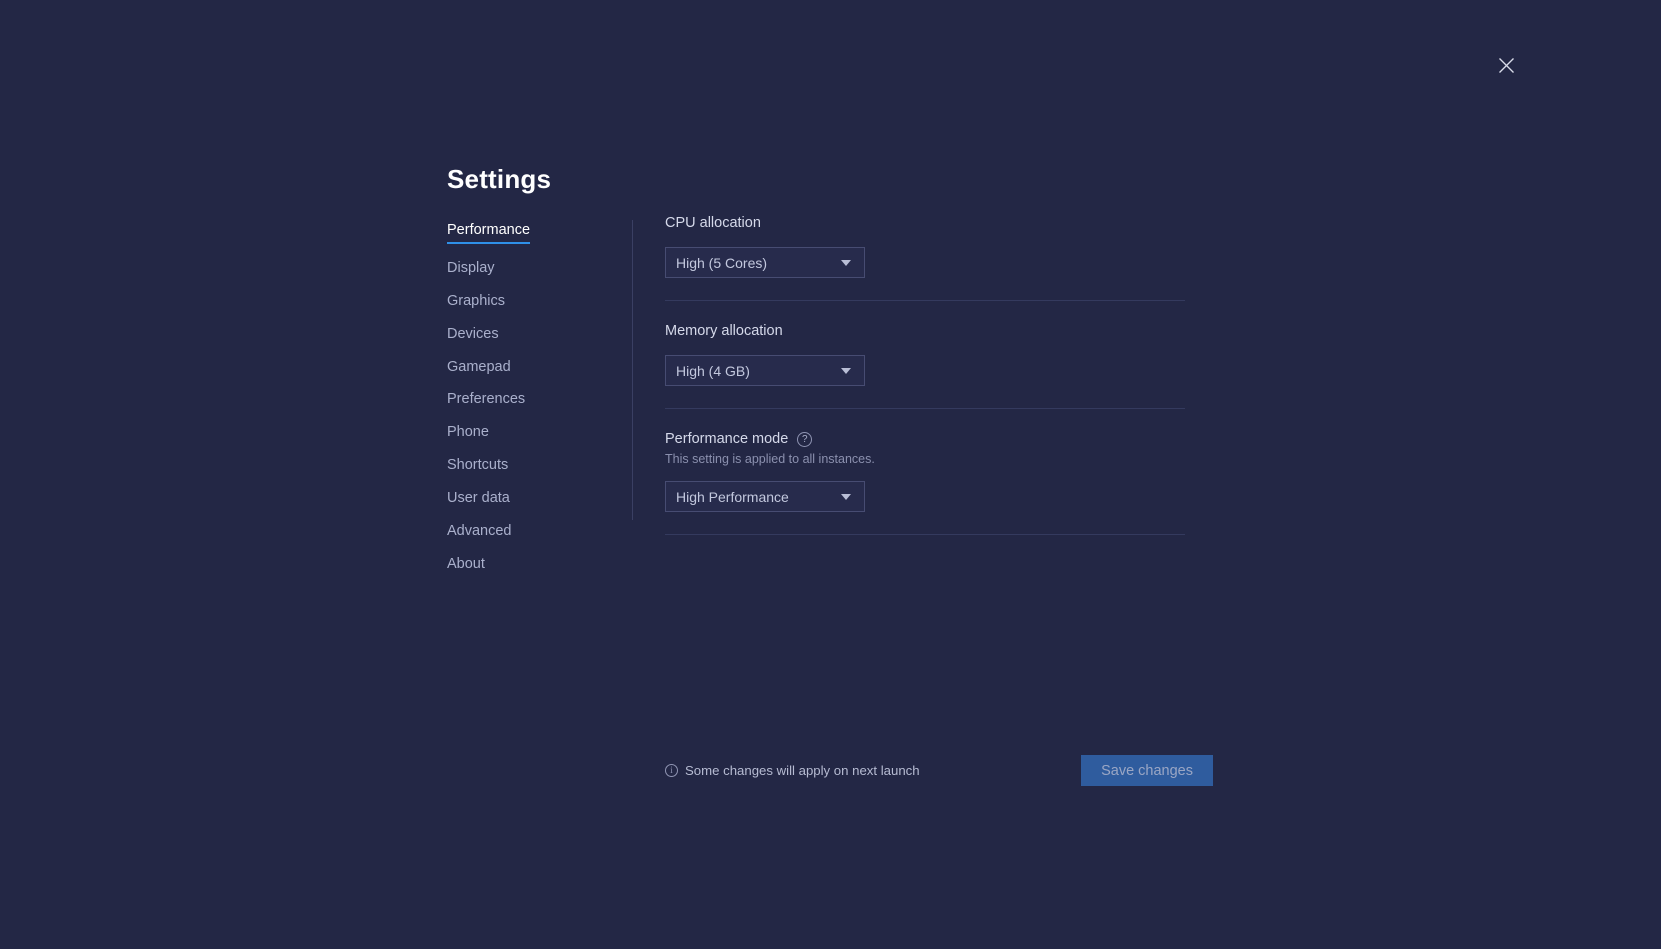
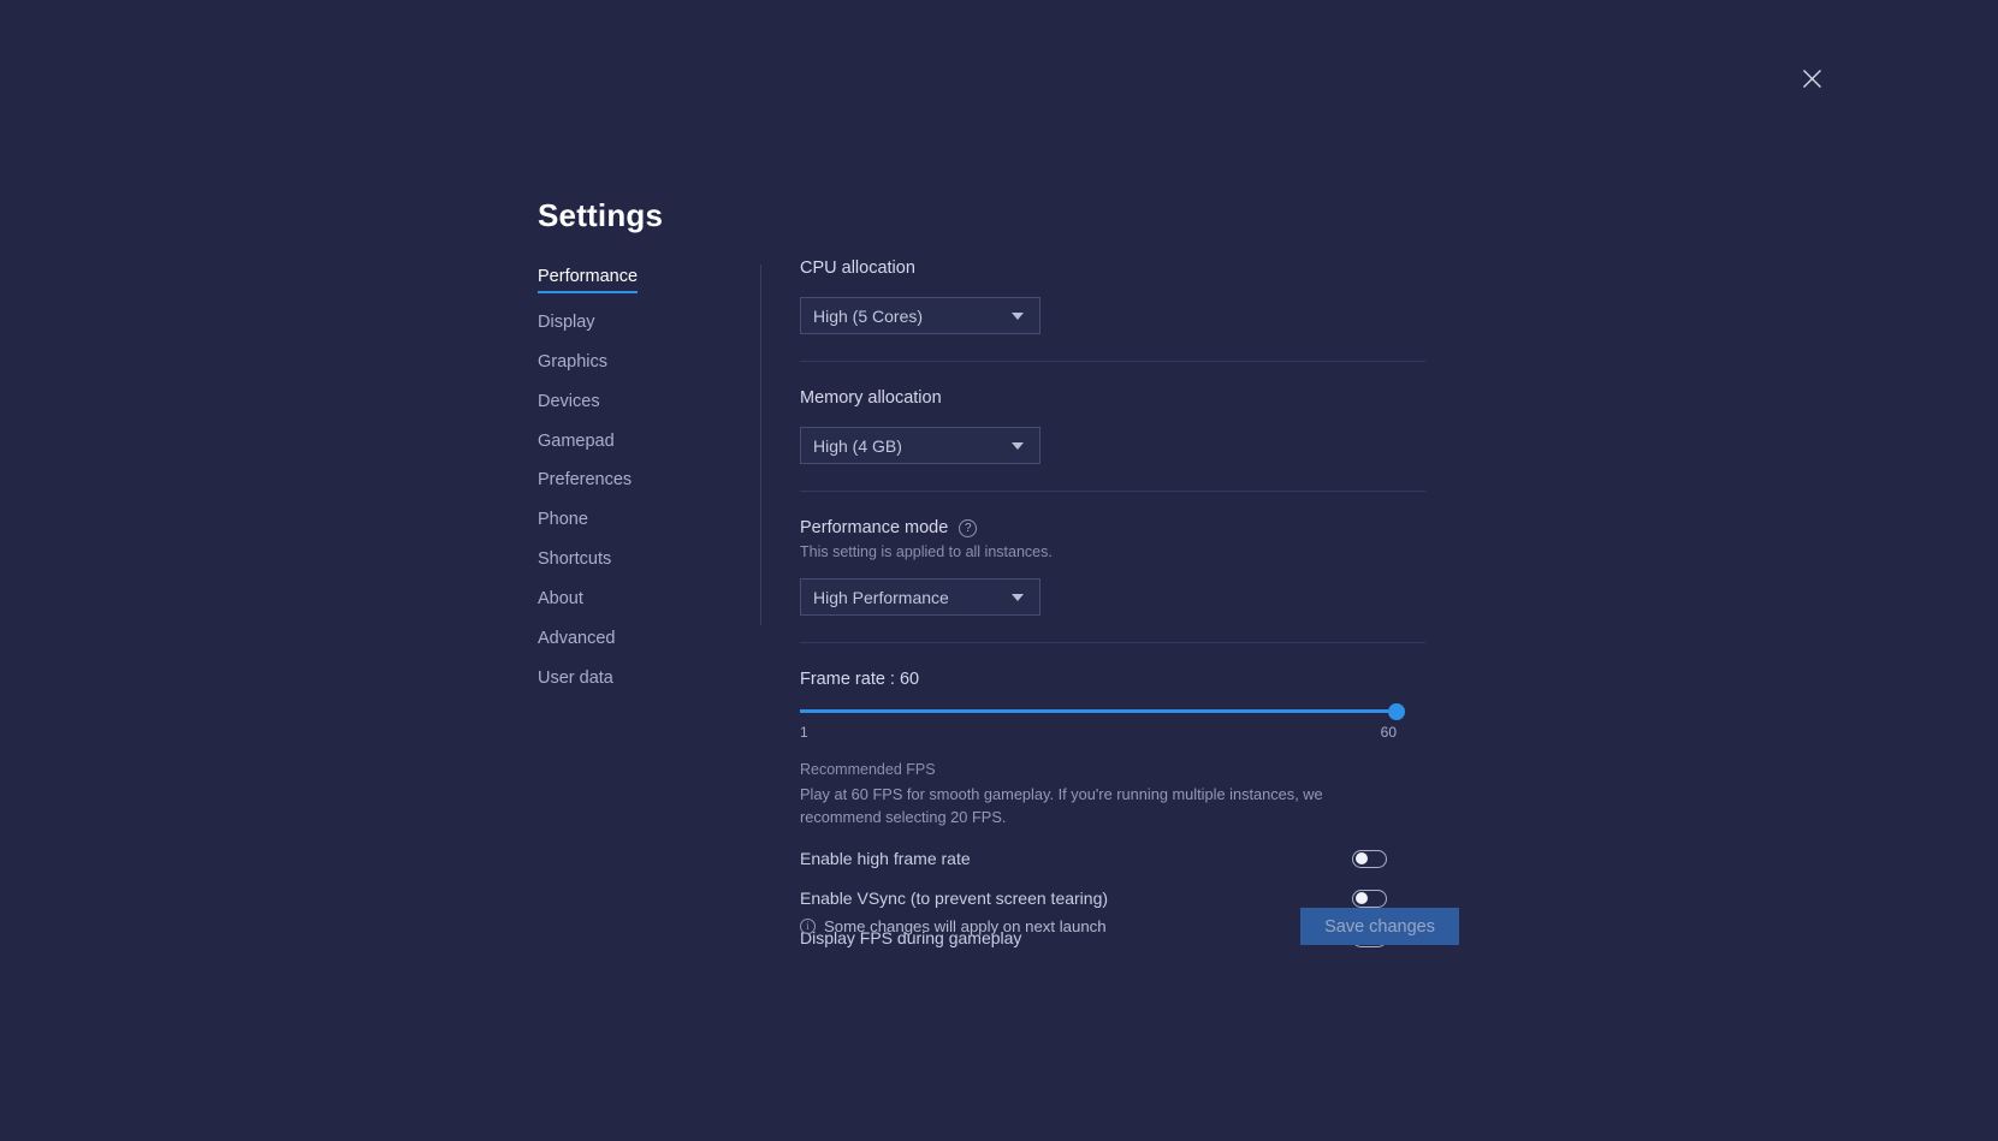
  Settings
  Performance
  Display
  Graphics
  Devices
  Gamepad
  Preferences
  Phone
  Shortcuts
- User data
+ About
  Advanced
- About
+ User data
  CPU allocation
  High (5 Cores)
  Memory allocation
  High (4 GB)
  Performance mode
  ?
  This setting is applied to all instances.
  High Performance
+ Frame rate : 60
+ 1
+ 60
+ Recommended FPS
+ Play at 60 FPS for smooth gameplay. If you're running multiple instances, we recommend selecting 20 FPS.
+ Enable high frame rate
+ Enable VSync (to prevent screen tearing)
+ Display FPS during gameplay
  i
  Some changes will apply on next launch
  Save changes
